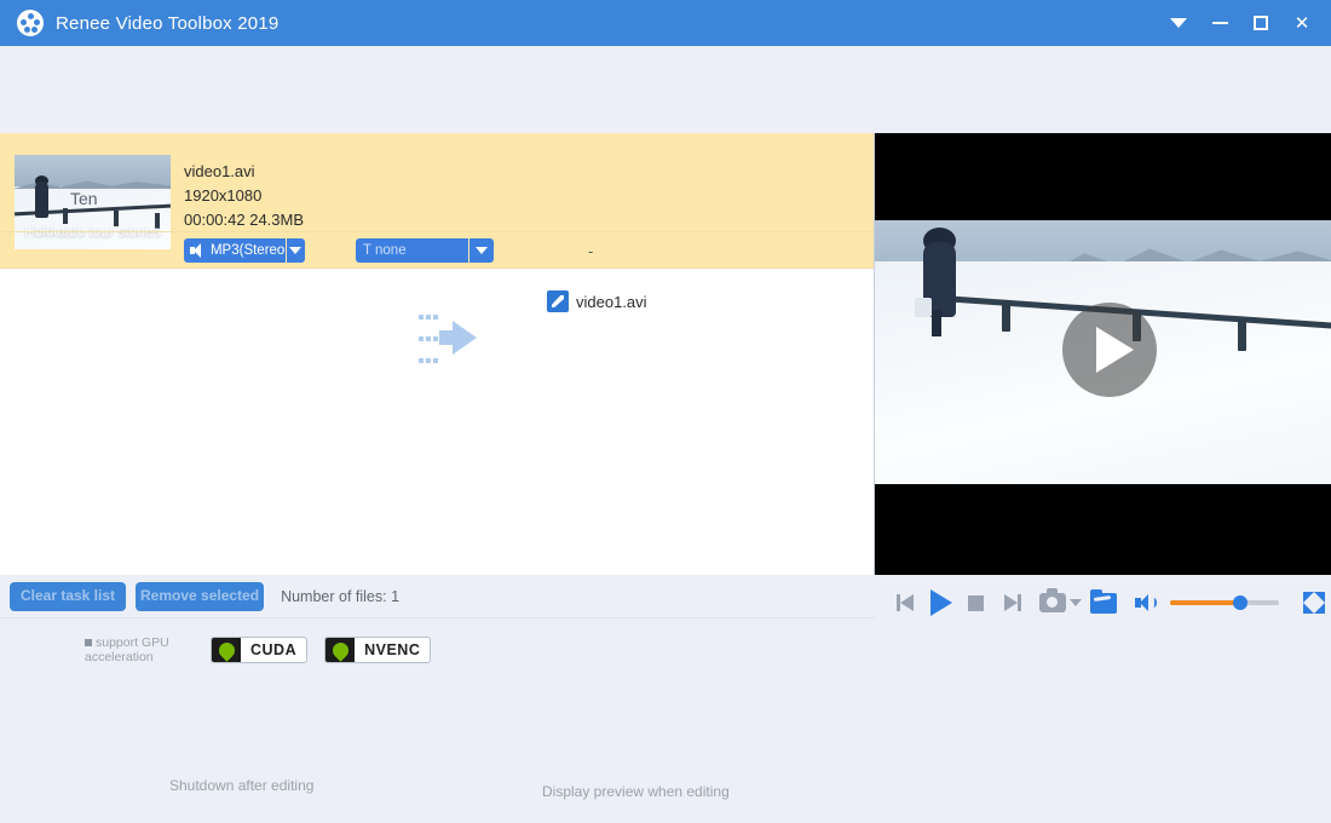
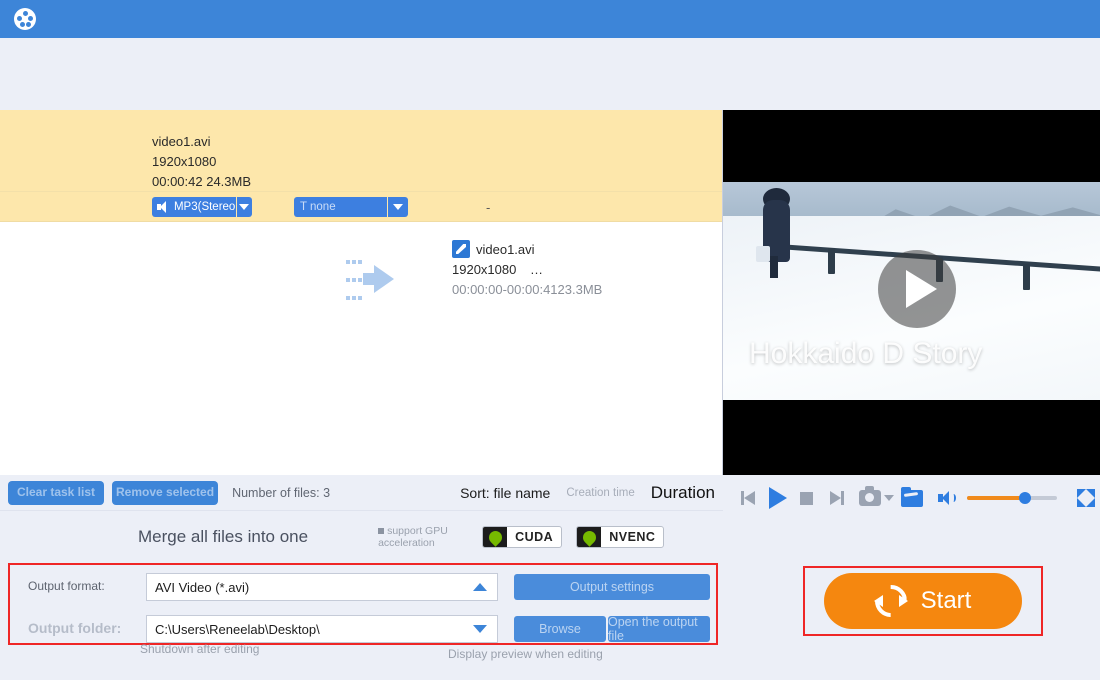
- Renee Video Toolbox 2019
- ✕
- Ten
- Hokkaido tour stories
  video1.avi
  1920x1080
  00:00:42 24.3MB
  video1.avi
+ 1920x1080 …
+ 00:00:00-00:00:4123.3MB
  MP3(Stereo
  T none
  -
  Clear task list
  Remove selected
- Number of files: 1
+ Number of files: 3
+ Sort: file name
+ Creation time
+ Duration
+ Merge all files into one
  support GPU acceleration
  CUDA
  NVENC
+ Output format:
+ AVI Video (*.avi)
+ Output settings
+ Output folder:
+ C:\Users\Reneelab\Desktop\
+ Browse
+ Open the output file
  Shutdown after editing
  Display preview when editing
+ Hokkaido D Story
+ Start
